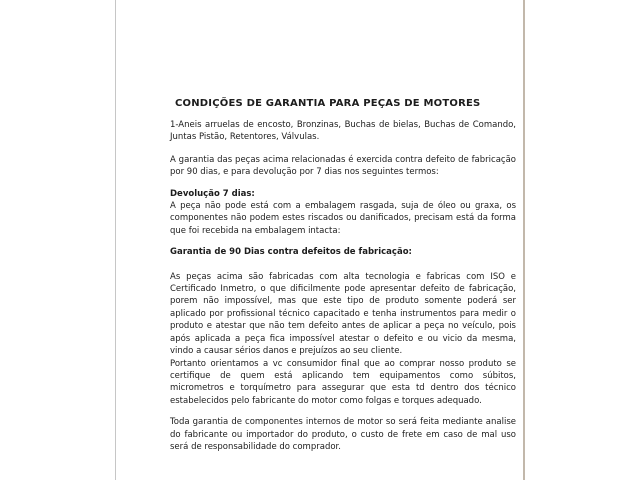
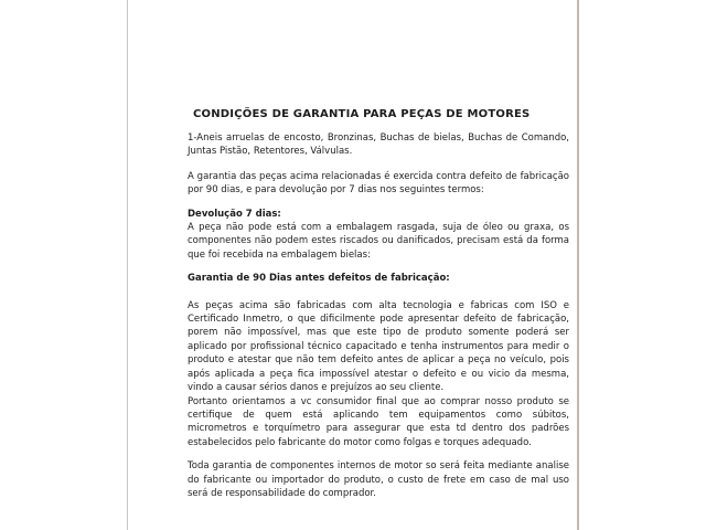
  CONDIÇÕES DE GARANTIA PARA PEÇAS DE MOTORES
  1-Aneis arruelas de encosto, Bronzinas, Buchas de bielas, Buchas de Comando, Juntas Pistão, Retentores, Válvulas.
  A garantia das peças acima relacionadas é exercida contra defeito de fabricação por 90 dias, e para devolução por 7 dias nos seguintes termos:
  Devolução 7 dias:
- A peça não pode está com a embalagem rasgada, suja de óleo ou graxa, os componentes não podem estes riscados ou danificados, precisam está da forma que foi recebida na embalagem intacta:
+ A peça não pode está com a embalagem rasgada, suja de óleo ou graxa, os componentes não podem estes riscados ou danificados, precisam está da forma que foi recebida na embalagem bielas:
- Garantia de 90 Dias contra defeitos de fabricação:
+ Garantia de 90 Dias antes defeitos de fabricação:
  As peças acima são fabricadas com alta tecnologia e fabricas com ISO e Certificado Inmetro, o que dificilmente pode apresentar defeito de fabricação, porem não impossível, mas que este tipo de produto somente poderá ser aplicado por profissional técnico capacitado e tenha instrumentos para medir o produto e atestar que não tem defeito antes de aplicar a peça no veículo, pois após aplicada a peça fica impossível atestar o defeito e ou vicio da mesma, vindo a causar sérios danos e prejuízos ao seu cliente.
- Portanto orientamos a vc consumidor final que ao comprar nosso produto se certifique de quem está aplicando tem equipamentos como súbitos, micrometros e torquímetro para assegurar que esta td dentro dos técnico estabelecidos pelo fabricante do motor como folgas e torques adequado.
+ Portanto orientamos a vc consumidor final que ao comprar nosso produto se certifique de quem está aplicando tem equipamentos como súbitos, micrometros e torquímetro para assegurar que esta td dentro dos padrões estabelecidos pelo fabricante do motor como folgas e torques adequado.
  Toda garantia de componentes internos de motor so será feita mediante analise do fabricante ou importador do produto, o custo de frete em caso de mal uso será de responsabilidade do comprador.
